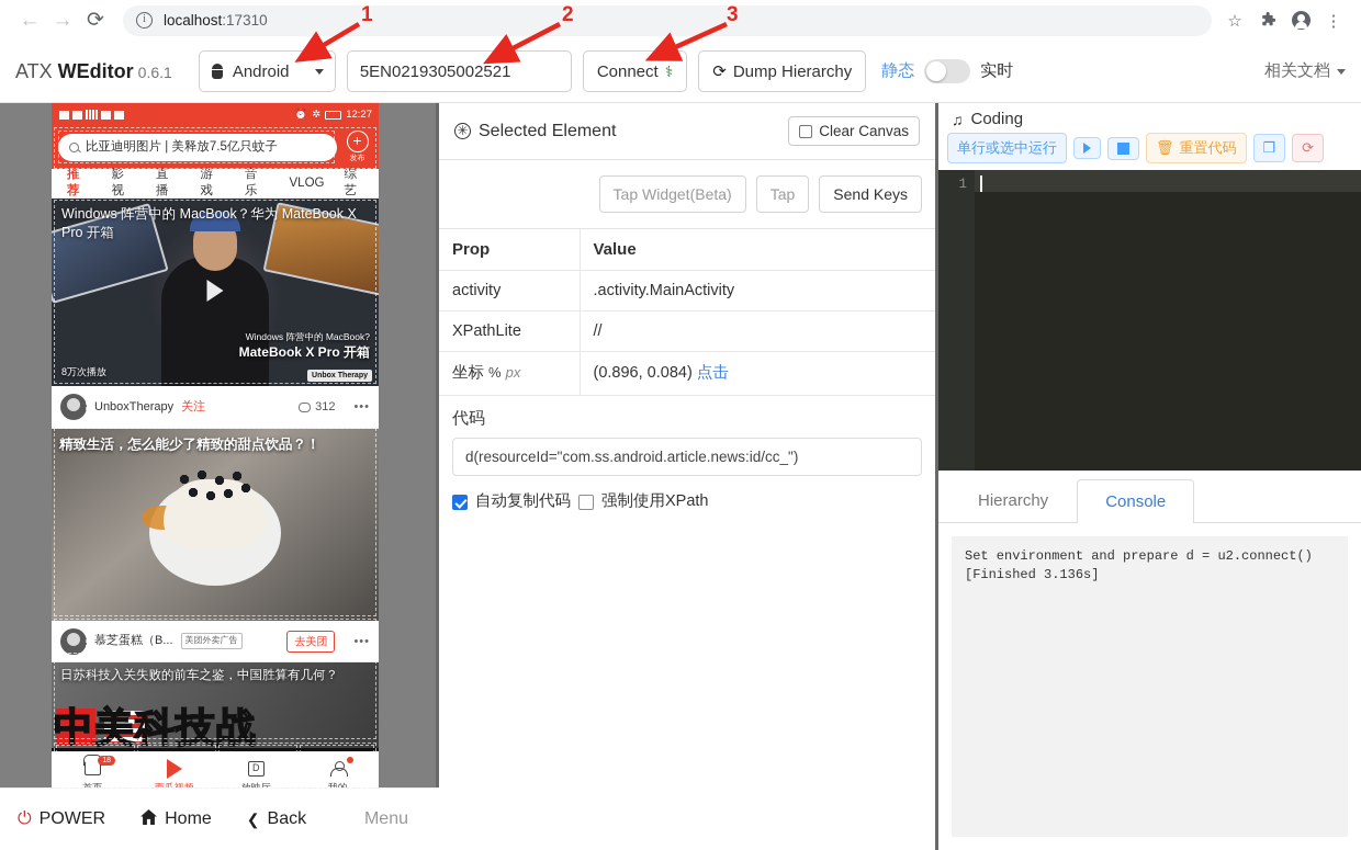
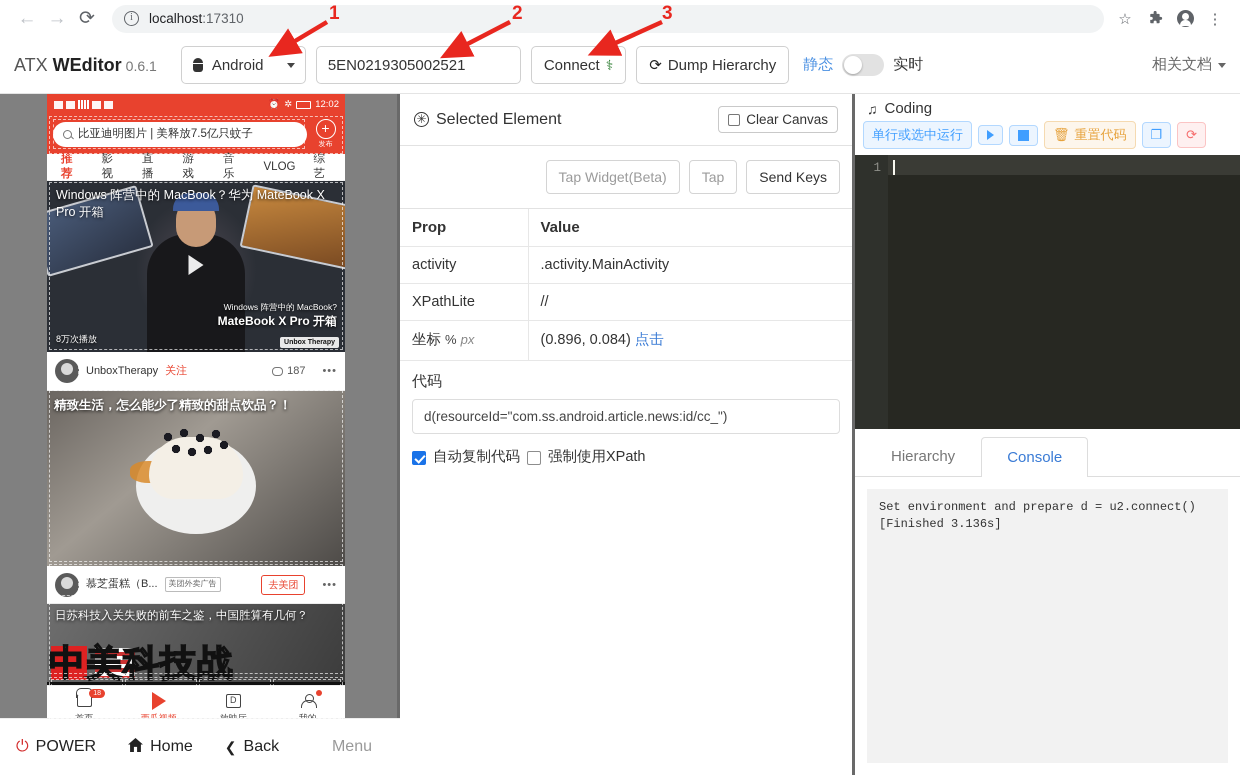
  ←
  →
  ⟳
  i
  localhost
  :17310
  ☆
  ⋮
  ATX WEditor 0.6.1
  Android
  5EN0219305002521
  Connect
  ⚕
  ⟳
  Dump Hierarchy
  静态
  实时
  相关文档
  ⏰
  ✲
- 12:27
+ 12:02
  比亚迪明图片 | 美释放7.5亿只蚊子
  +
  推荐
  影视
  直播
  游戏
  音乐
  VLOG
  综艺
  Windows 阵营中的 MacBook？华为 MateBook X Pro 开箱
  Windows 阵营中的 MacBook?
  MateBook X Pro 开箱
  8万次播放
  UnboxTherapy
  关注
- 312
+ 187
  •••
  精致生活，怎么能少了精致的甜点饮品？！
  慕芝蛋糕（B...
  美团外卖广告
  去美团
  •••
  中美科技战
  日苏科技入关失败的前车之鉴，中国胜算有几何？
  D
  ⏻
  POWER
  Home
  ❮
  Back
  Menu
  ✳
  Selected Element
  Clear Canvas
  Tap Widget(Beta)
  Tap
  Send Keys
  Prop	Value
  activity	.activity.MainActivity
  XPathLite	//
  坐标 % px	(0.896, 0.084) 点击
  代码
  d(resourceId="com.ss.android.article.news:id/cc_")
  自动复制代码
  强制使用XPath
  ♫
  Coding
  单行或选中运行
  🗑
  重置代码
  ❐
  ⟳
  1
  Hierarchy
  Console
  Set environment and prepare d = u2.connect()
  [Finished 3.136s]
  1
  2
  3
